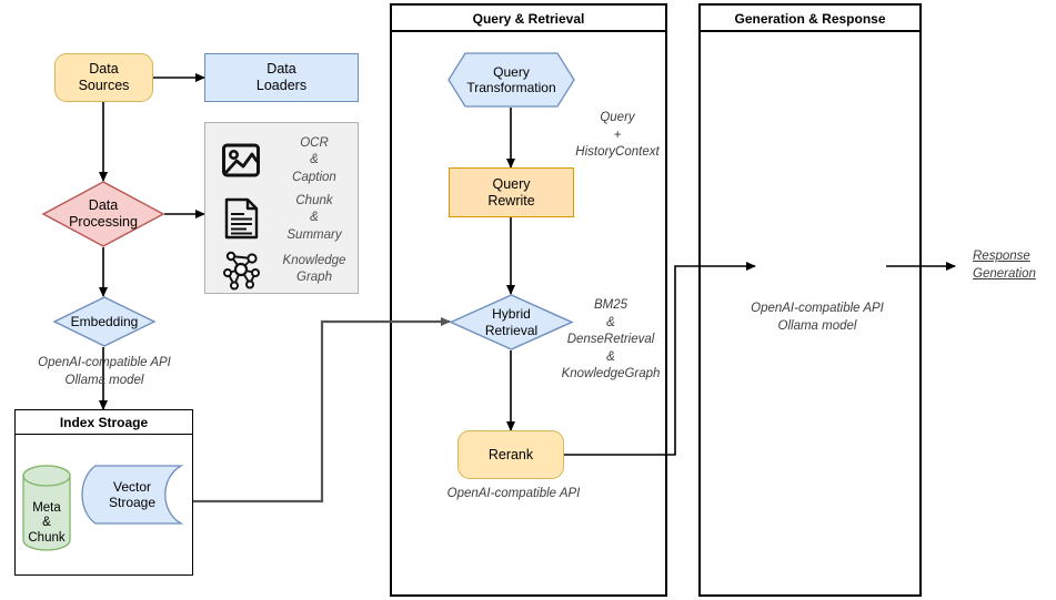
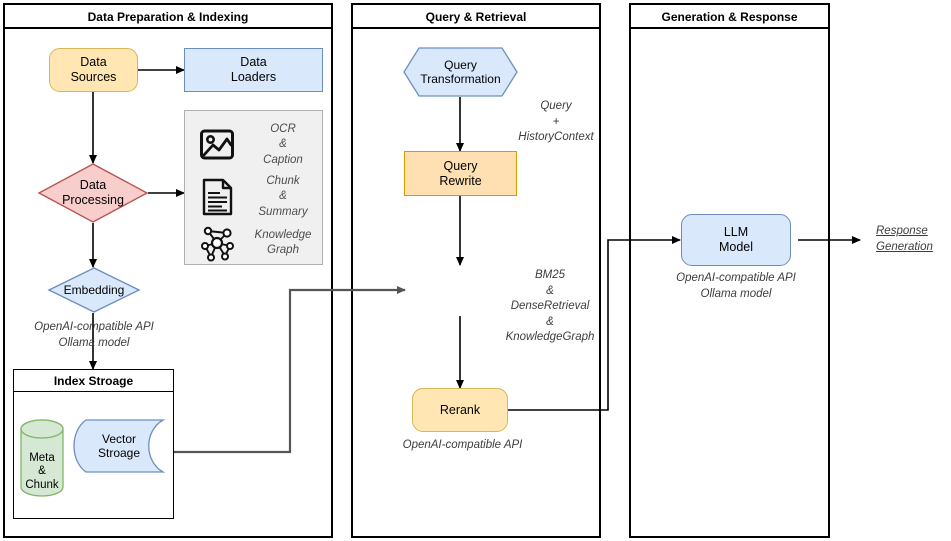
+ Data Preparation & Indexing
  Data
  Sources
  Data
  Loaders
  Data
  Processing
  Embedding
  OpenAI-compatible API
  Ollama model
  OCR
  &
  Caption
  Chunk
  &
  Summary
  Knowledge
  Graph
  Index Stroage
  Meta
  &
  Chunk
  Vector
  Stroage
  Query & Retrieval
  Query
  Transformation
  Query
  +
  HistoryContext
  Query
  Rewrite
- Hybrid
- Retrieval
  BM25
  &
  DenseRetrieval
  &
  KnowledgeGraph
  Rerank
  OpenAI-compatible API
  Generation & Response
+ LLM
+ Model
  OpenAI-compatible API
  Ollama model
  Response
  Generation
